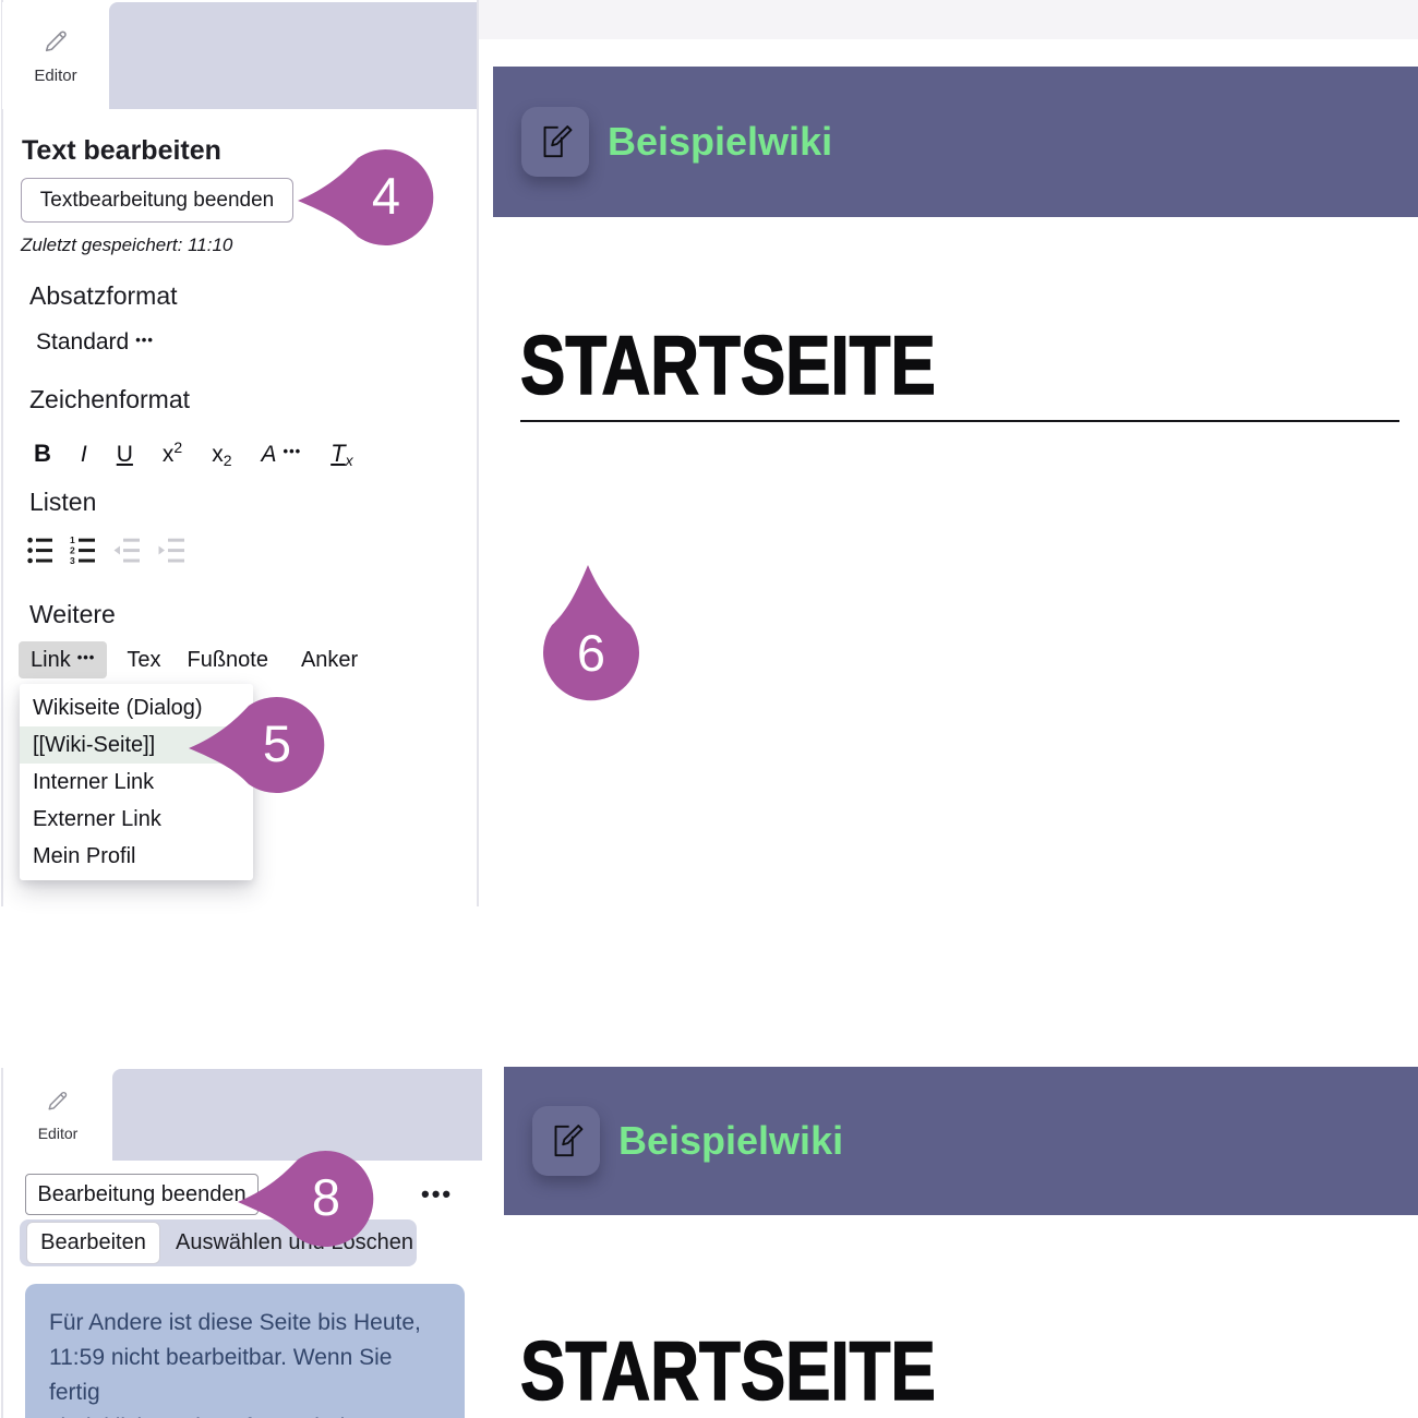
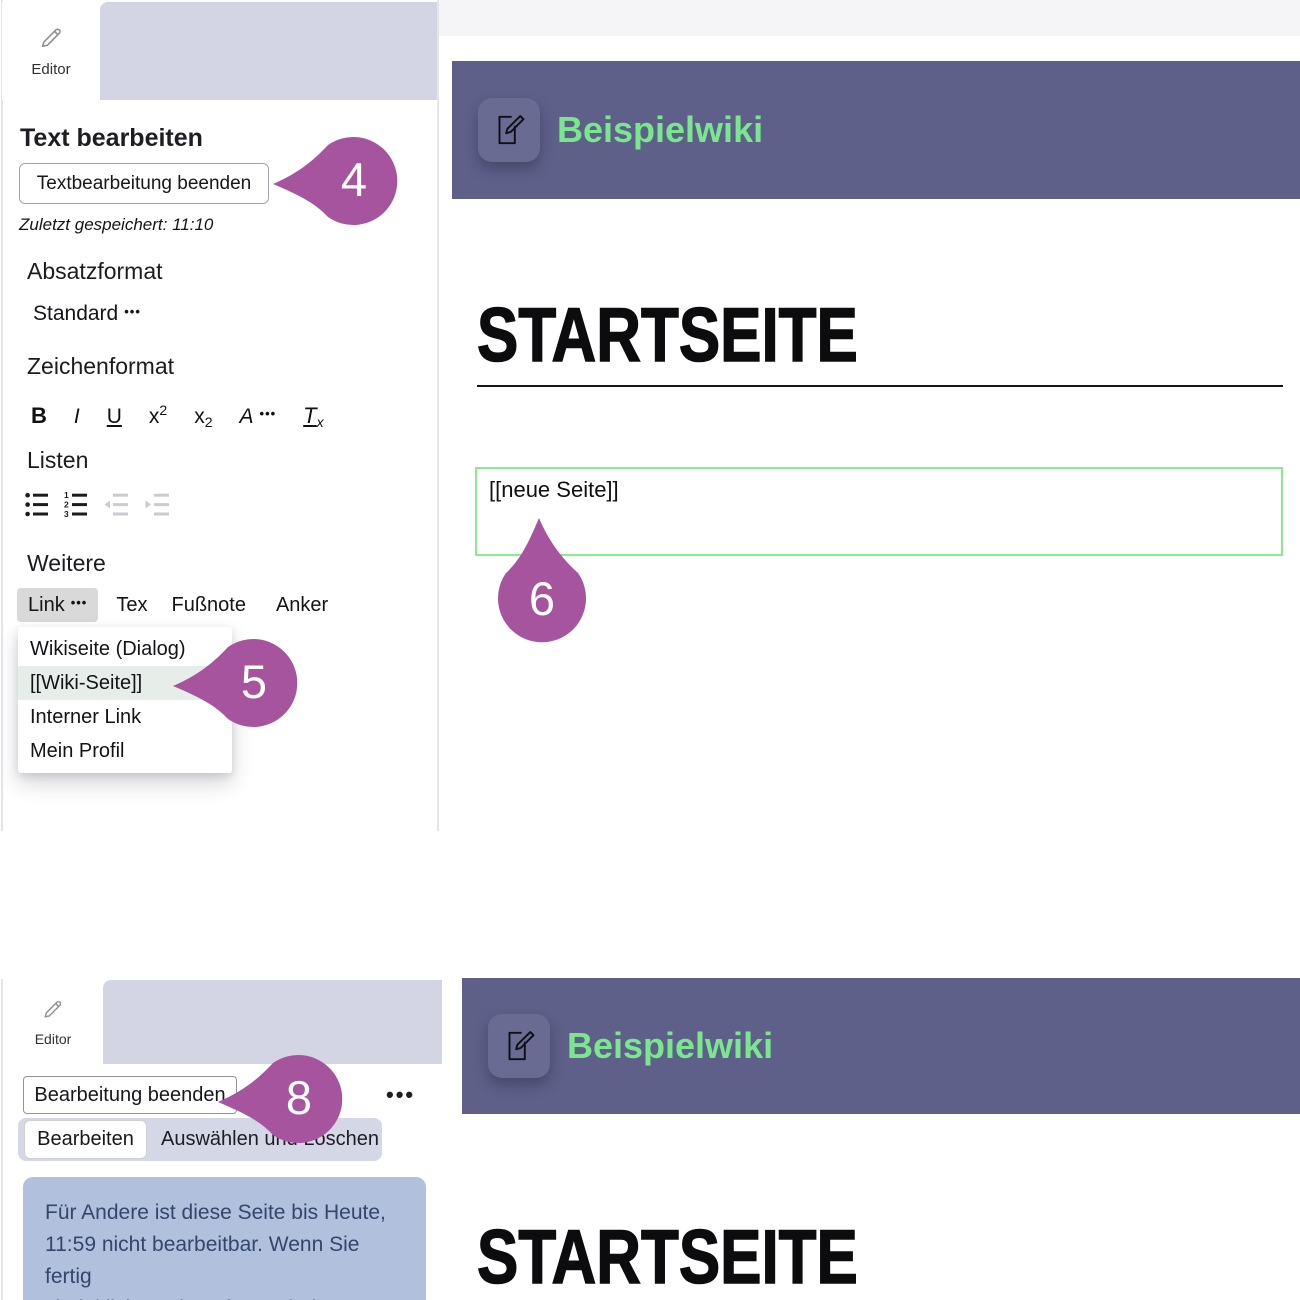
  Editor
  Text bearbeiten
  Textbearbeitung beenden
  Zuletzt gespeichert: 11:10
  Absatzformat
  Standard
  •••
  Zeichenformat
  B
  I
  U
  x2
  x2
  A •••
  Tx
  Listen
  1
  2
  3
  Weitere
  Link
  •••
  Tex
  Fußnote
  Anker
  Wikiseite (Dialog)
  [[Wiki-Seite]]
  Interner Link
- Externer Link
  Mein Profil
  Beispielwiki
  STARTSEITE
+ [[neue Seite]]
  Editor
  Bearbeitung beenden
  •••
  Bearbeiten
  Auswählen uöschen
  Für Andere ist diese Seite bis Heute,
  11:59 nicht bearbeitbar. Wenn Sie fertig
  Beispielwiki
  STARTSEITE
  4
  5
  6
  8
